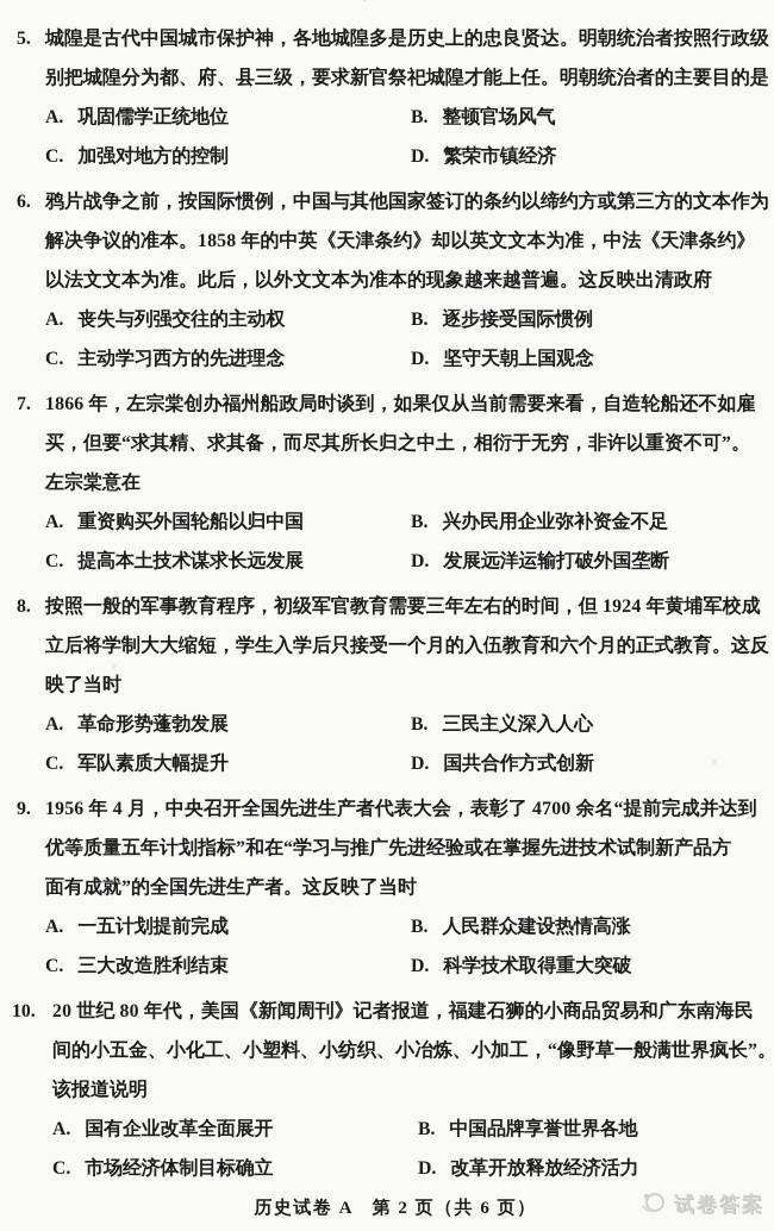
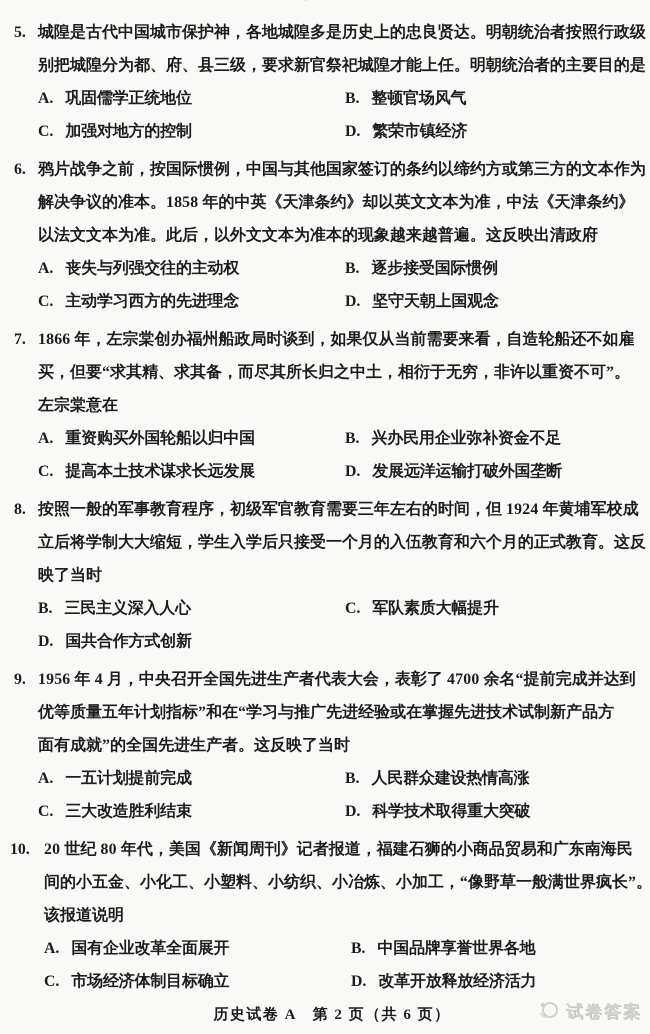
  5.
  城隍是古代中国城市保护神，各地城隍多是历史上的忠良贤达。明朝统治者按照行政级
  别把城隍分为都、府、县三级，要求新官祭祀城隍才能上任。明朝统治者的主要目的是
  A. 巩固儒学正统地位
  B. 整顿官场风气
  C. 加强对地方的控制
  D. 繁荣市镇经济
  6.
  鸦片战争之前，按国际惯例，中国与其他国家签订的条约以缔约方或第三方的文本作为
  解决争议的准本。1858 年的中英《天津条约》却以英文文本为准，中法《天津条约》
  以法文文本为准。此后，以外文文本为准本的现象越来越普遍。这反映出清政府
  A. 丧失与列强交往的主动权
  B. 逐步接受国际惯例
  C. 主动学习西方的先进理念
  D. 坚守天朝上国观念
  7.
  1866 年，左宗棠创办福州船政局时谈到，如果仅从当前需要来看，自造轮船还不如雇
  买，但要“求其精、求其备，而尽其所长归之中土，相衍于无穷，非许以重资不可”。
  左宗棠意在
  A. 重资购买外国轮船以归中国
  B. 兴办民用企业弥补资金不足
  C. 提高本土技术谋求长远发展
  D. 发展远洋运输打破外国垄断
  8.
  按照一般的军事教育程序，初级军官教育需要三年左右的时间，但 1924 年黄埔军校成
  立后将学制大大缩短，学生入学后只接受一个月的入伍教育和六个月的正式教育。这反
  映了当时
- A. 革命形势蓬勃发展
  B. 三民主义深入人心
  C. 军队素质大幅提升
  D. 国共合作方式创新
  9.
  1956 年 4 月，中央召开全国先进生产者代表大会，表彰了 4700 余名“提前完成并达到
  优等质量五年计划指标”和在“学习与推广先进经验或在掌握先进技术试制新产品方
  面有成就”的全国先进生产者。这反映了当时
  A. 一五计划提前完成
  B. 人民群众建设热情高涨
  C. 三大改造胜利结束
  D. 科学技术取得重大突破
  10.
  20 世纪 80 年代，美国《新闻周刊》记者报道，福建石狮的小商品贸易和广东南海民
  间的小五金、小化工、小塑料、小纺织、小冶炼、小加工，“像野草一般满世界疯长”。
  该报道说明
  A. 国有企业改革全面展开
  B. 中国品牌享誉世界各地
  C. 市场经济体制目标确立
  D. 改革开放释放经济活力
  历史试卷 A 第 2 页（共 6 页）
  试卷答案
